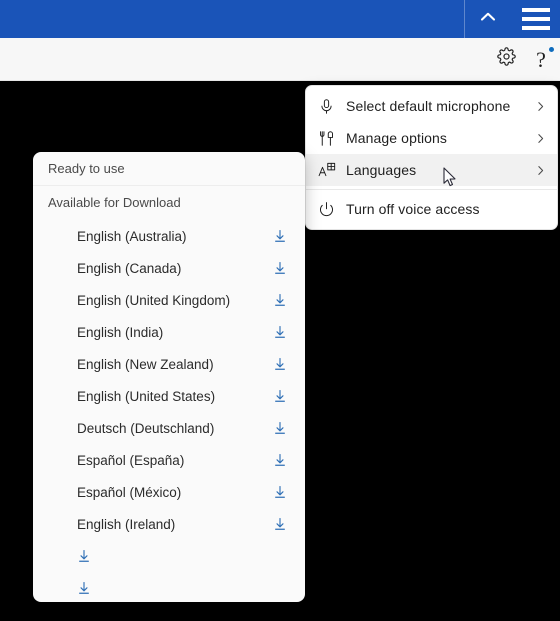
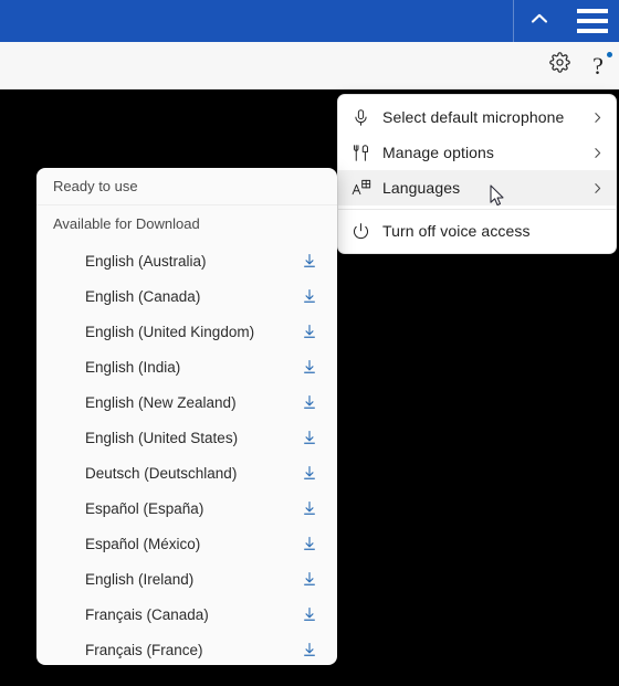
  ?
  Select default microphone
  Manage options
  Languages
  Turn off voice access
  Ready to use
  Available for Download
  English (Australia)
  English (Canada)
  English (United Kingdom)
  English (India)
  English (New Zealand)
  English (United States)
  Deutsch (Deutschland)
  Español (España)
  Español (México)
  English (Ireland)
+ Français (Canada)
+ Français (France)
